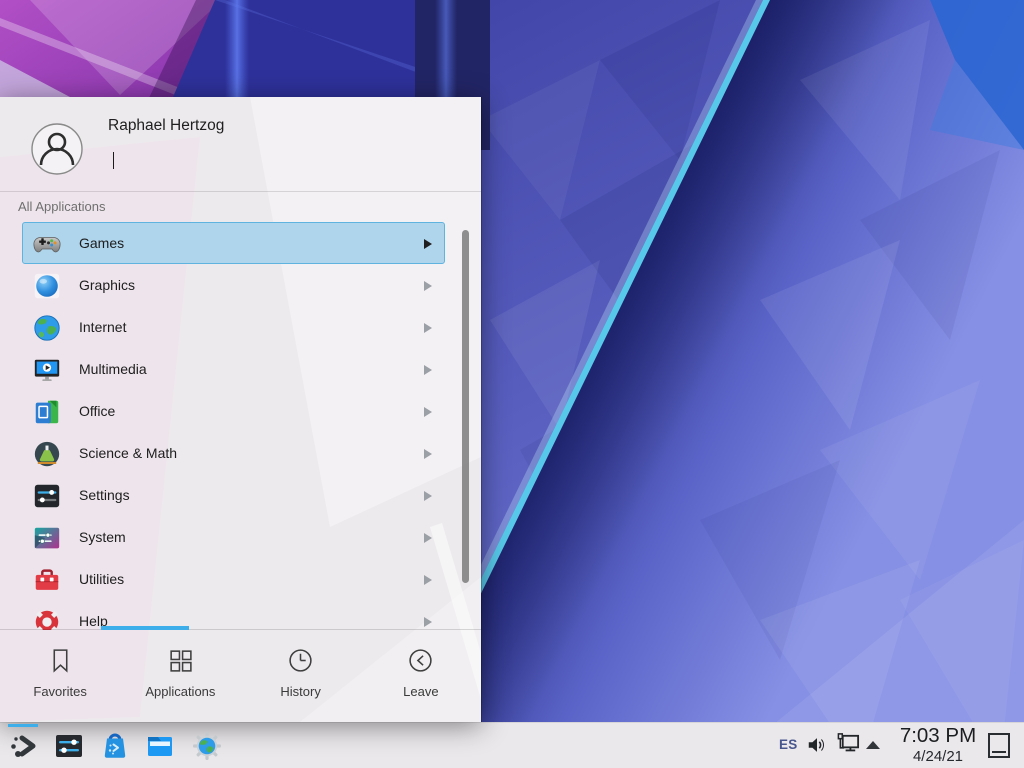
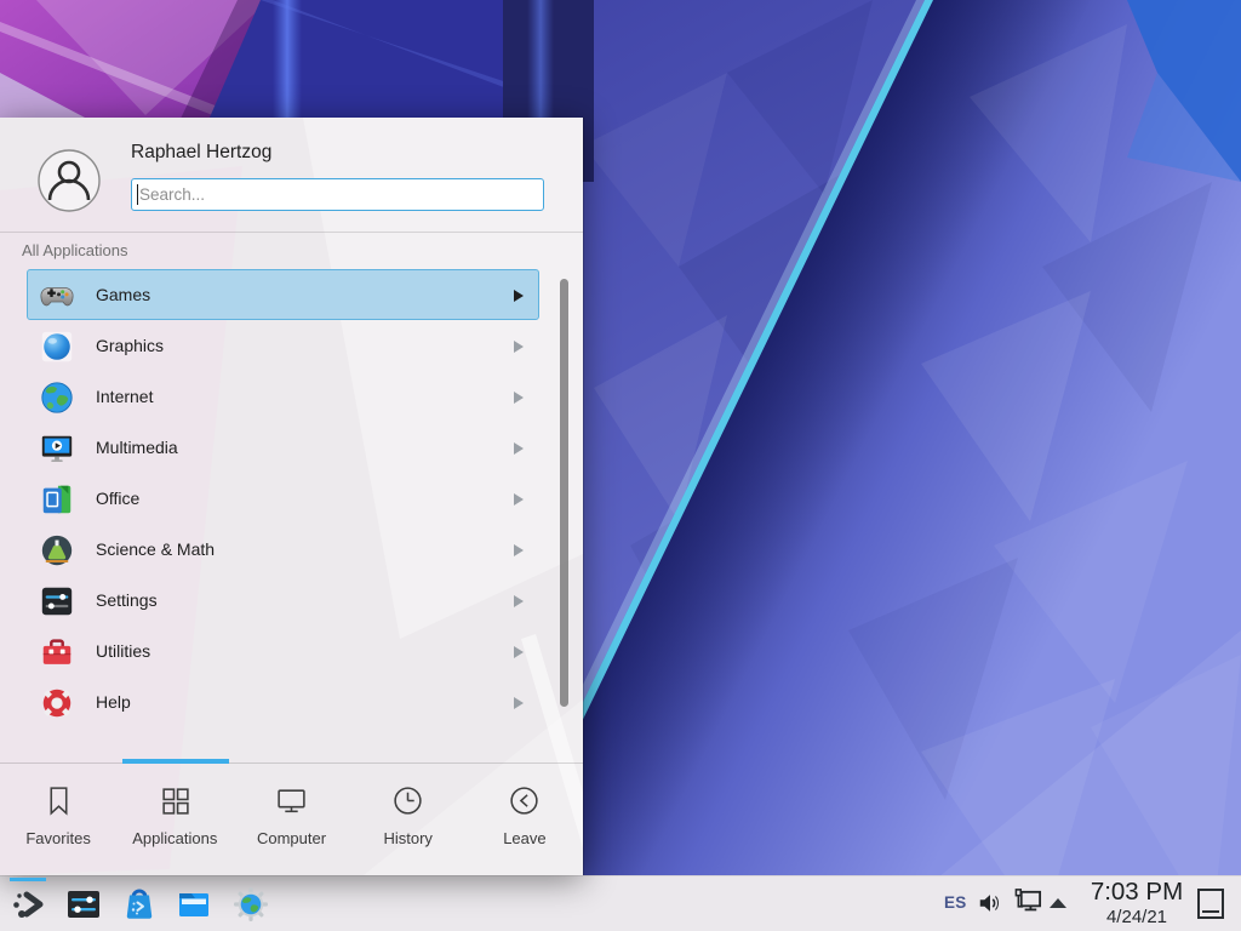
  Raphael Hertzog
+ Search...
  All Applications
  Games
  Graphics
  Internet
  Multimedia
  Office
  Science & Math
  Settings
- System
  Utilities
  Help
  Favorites
  Applications
+ Computer
  History
  Leave
  ES
  7:03 PM
  4/24/21
